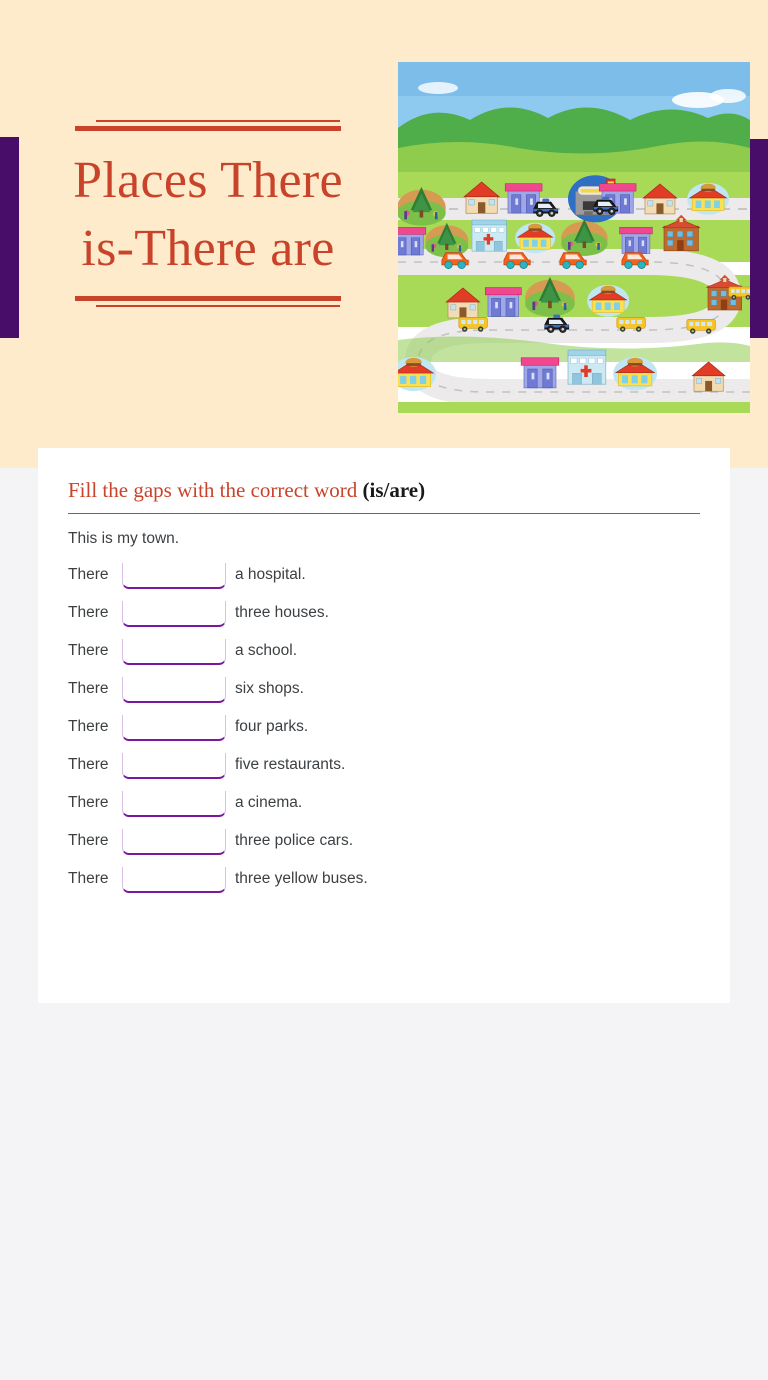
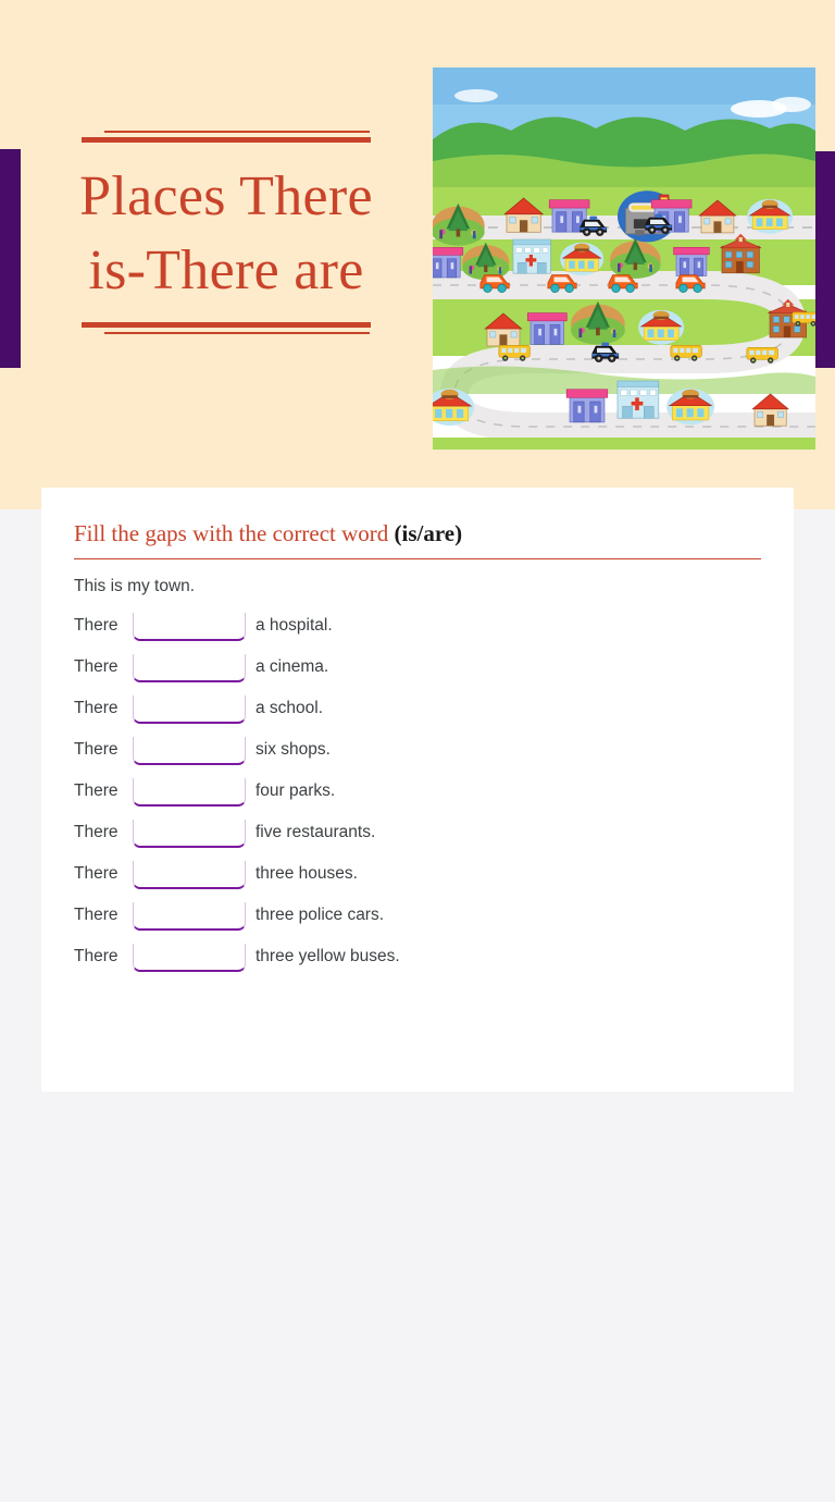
  Places There
  is-There are
  Fill the gaps with the correct word (is/are)
  This is my town.
  There
  a hospital.
  There
- three houses.
+ a cinema.
  There
  a school.
  There
  six shops.
  There
  four parks.
  There
  five restaurants.
  There
- a cinema.
+ three houses.
  There
  three police cars.
  There
  three yellow buses.
